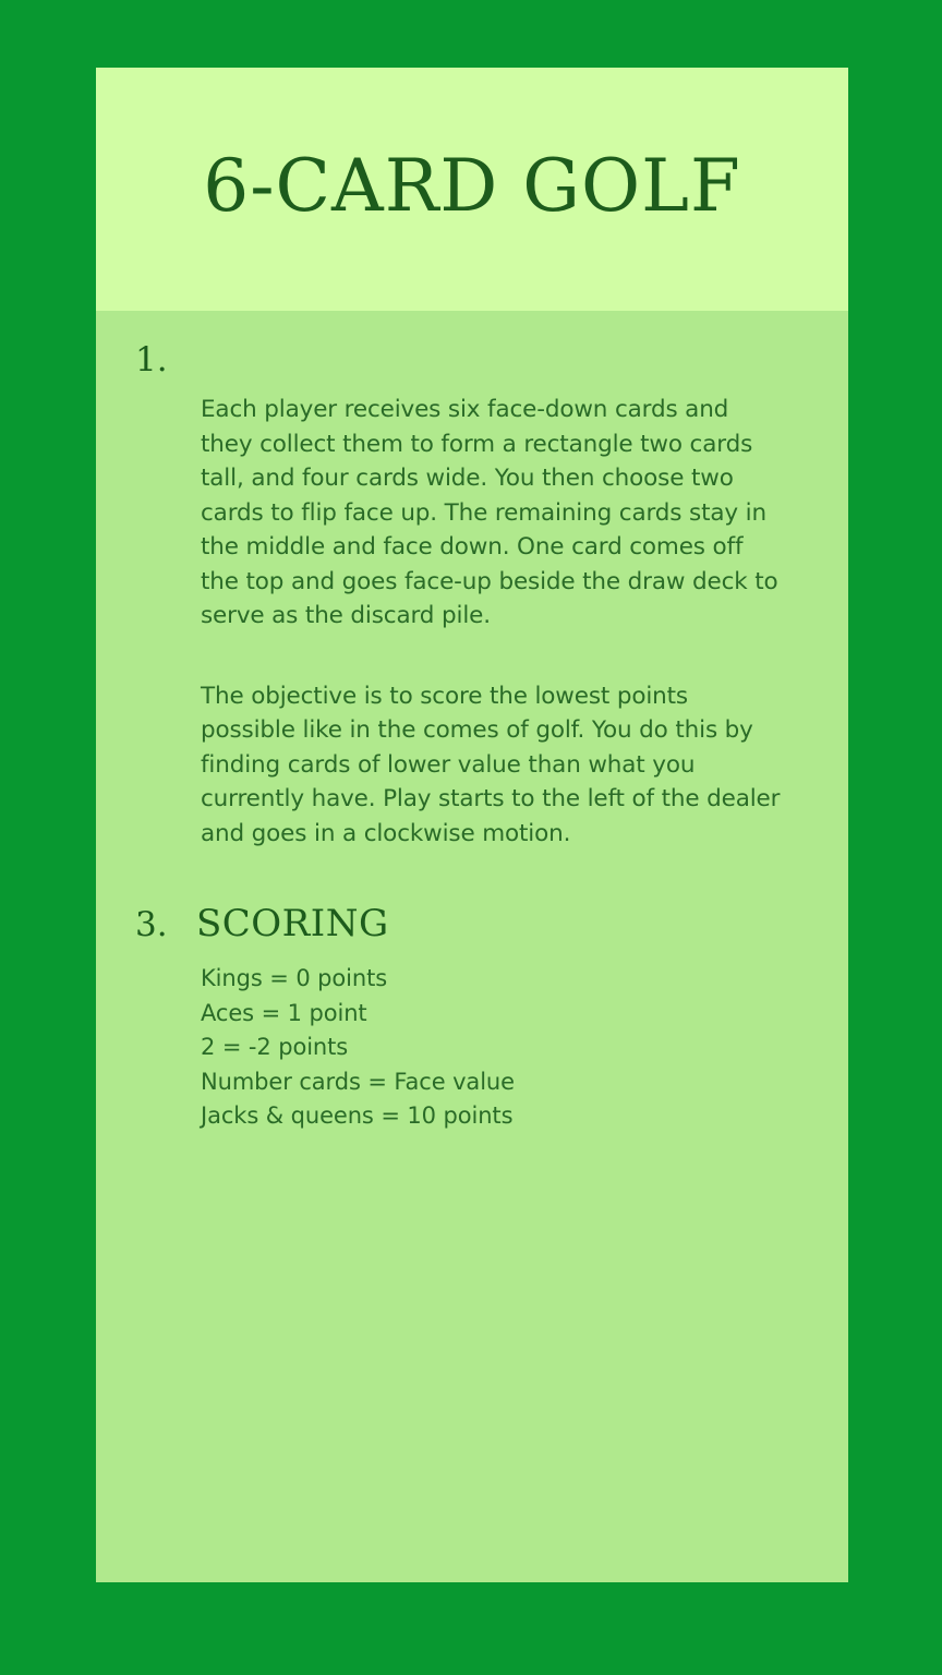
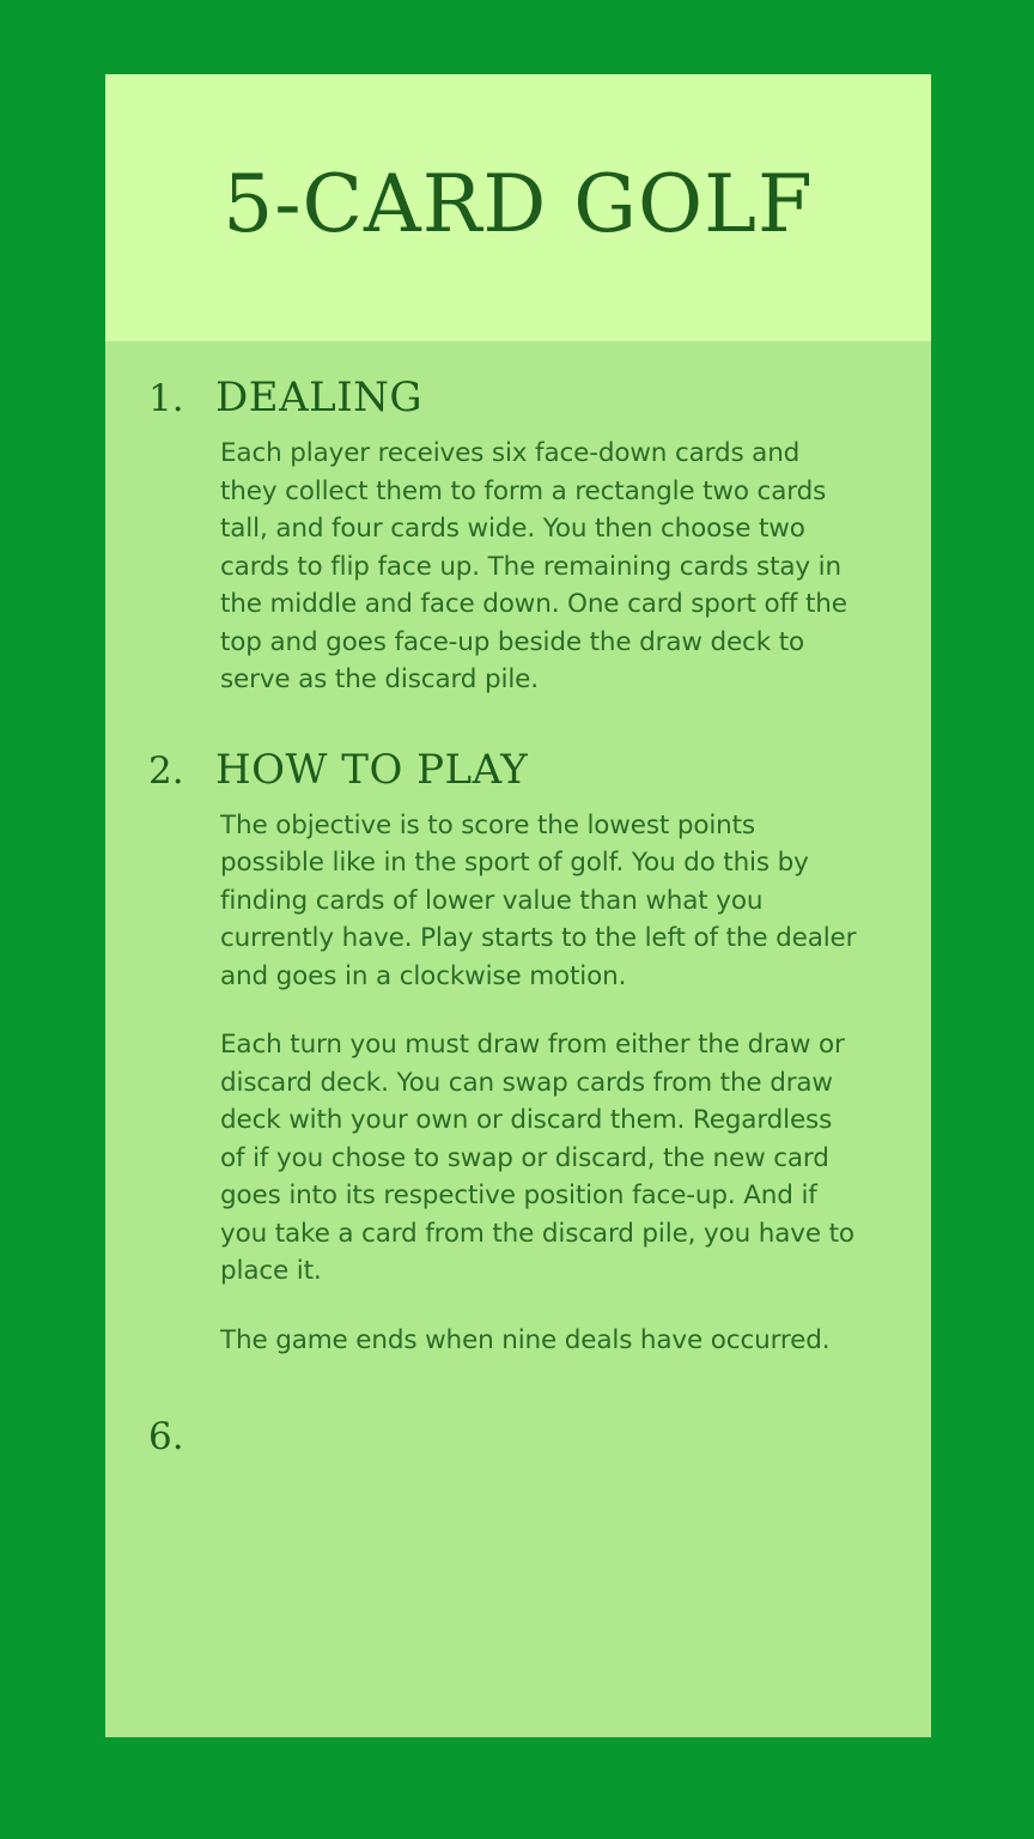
- 6-CARD GOLF
+ 5-CARD GOLF
  1.
+ DEALING
- Each player receives six face-down cards and they collect them to form a rectangle two cards tall, and four cards wide. You then choose two cards to flip face up. The remaining cards stay in the middle and face down. One card comes off the top and goes face-up beside the draw deck to serve as the discard pile.
+ Each player receives six face-down cards and they collect them to form a rectangle two cards tall, and four cards wide. You then choose two cards to flip face up. The remaining cards stay in the middle and face down. One card sport off the top and goes face-up beside the draw deck to serve as the discard pile.
+ 2.
+ HOW TO PLAY
- The objective is to score the lowest points possible like in the comes of golf. You do this by finding cards of lower value than what you currently have. Play starts to the left of the dealer and goes in a clockwise motion.
+ The objective is to score the lowest points possible like in the sport of golf. You do this by finding cards of lower value than what you currently have. Play starts to the left of the dealer and goes in a clockwise motion.
+ Each turn you must draw from either the draw or discard deck. You can swap cards from the draw deck with your own or discard them. Regardless of if you chose to swap or discard, the new card goes into its respective position face-up. And if you take a card from the discard pile, you have to place it.
+ The game ends when nine deals have occurred.
- 3.
+ 6.
- SCORING
- Kings = 0 points
- Aces = 1 point
- 2 = -2 points
- Number cards = Face value
- Jacks & queens = 10 points
